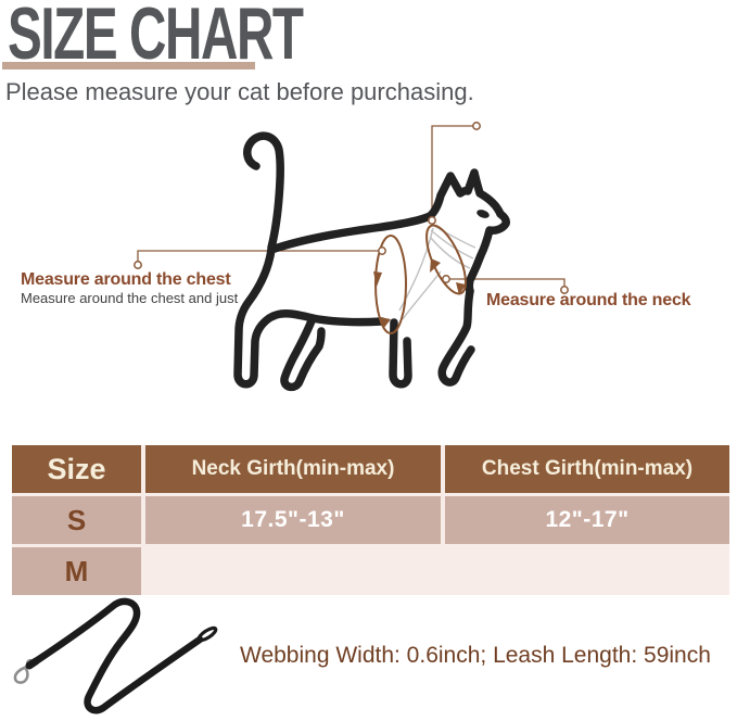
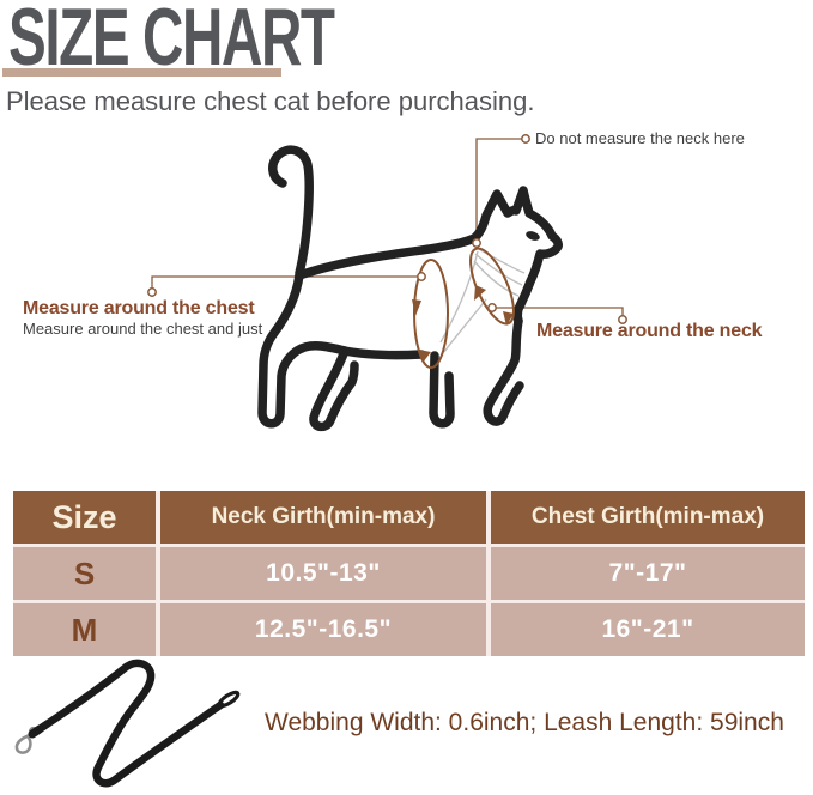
  SIZE CHART
- Please measure your cat before purchasing.
+ Please measure chest cat before purchasing.
+ Do not measure the neck here
  Measure around the chest
  Measure around the chest and just
  Measure around the neck
  Size
  Neck Girth(min-max)
  Chest Girth(min-max)
  S
- 17.5"-13"
+ 10.5"-13"
- 12"-17"
+ 7"-17"
  M
+ 12.5"-16.5"
+ 16"-21"
  Webbing Width: 0.6inch; Leash Length: 59inch
